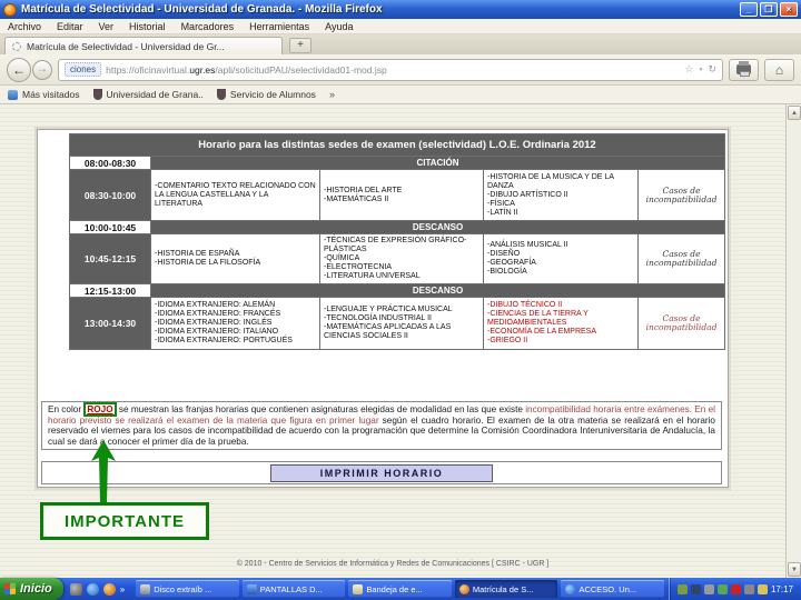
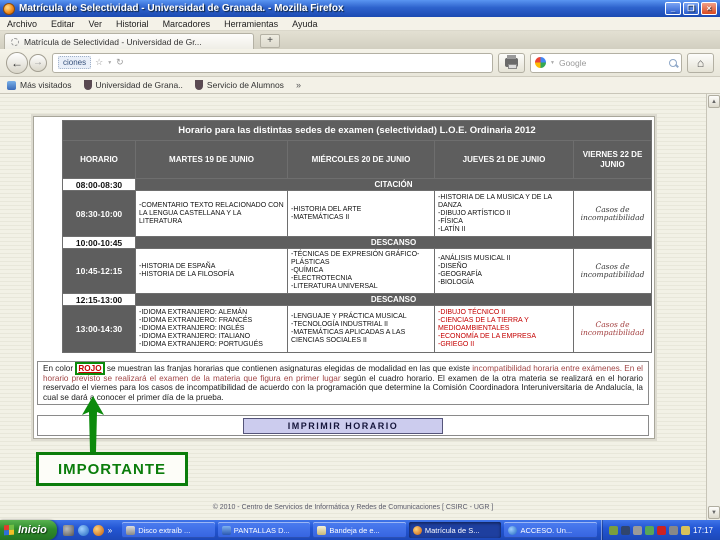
  Matrícula de Selectividad - Universidad de Granada. - Mozilla Firefox
  _
  ❐
  ×
  Archivo
  Editar
  Ver
  Historial
  Marcadores
  Herramientas
  Ayuda
  Matrícula de Selectividad - Universidad de Gr...
  +
  ←
  →
  ciones
- https://oficinavirtual.ugr.es/apli/solicitudPAU/selectividad01-mod.jsp
  ☆
  ↻
+ Google
  ⌂
  Más visitados
  Universidad de Grana..
  Servicio de Alumnos
  »
  Horario para las distintas sedes de examen (selectividad) L.O.E. Ordinaria 2012
+ HORARIO	MARTES 19 DE JUNIO	MIÉRCOLES 20 DE JUNIO	JUEVES 21 DE JUNIO	VIERNES 22 DE JUNIO
  08:00-08:30	CITACIÓN
  10:00-10:45	DESCANSO
  12:15-13:00	DESCANSO
  En color ROJO se muestran las franjas horarias que contienen asignaturas elegidas de modalidad en las que existe incompatibilidad horaria entre exámenes. En el horario previsto se realizará el examen de la materia que figura en primer lugar según el cuadro horario. El examen de la otra materia se realizará en el horario reservado el viernes para los casos de incompatibilidad de acuerdo con la programación que determine la Comisión Coordinadora Interuniversitaria de Andalucía, la cual se dará a conocer el primer día de la prueba.
  IMPRIMIR HORARIO
  IMPORTANTE
  Inicio
  »
  Disco extraíb ...
  PANTALLAS D...
  Bandeja de e...
  Matrícula de S...
  ACCESO. Un...
  17:17
